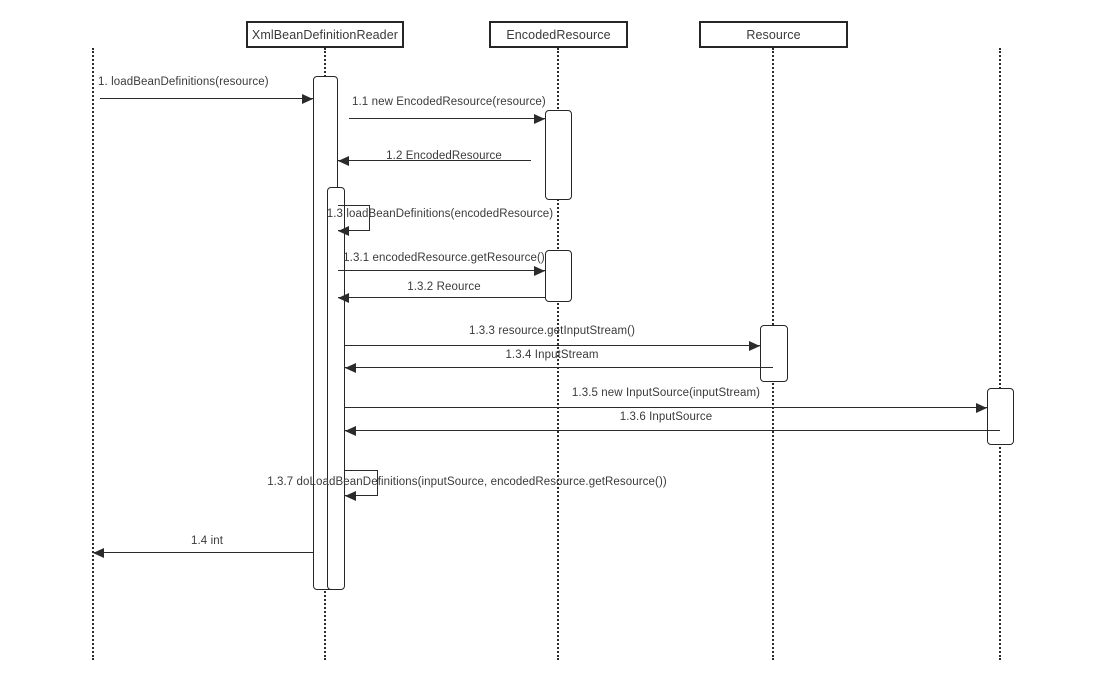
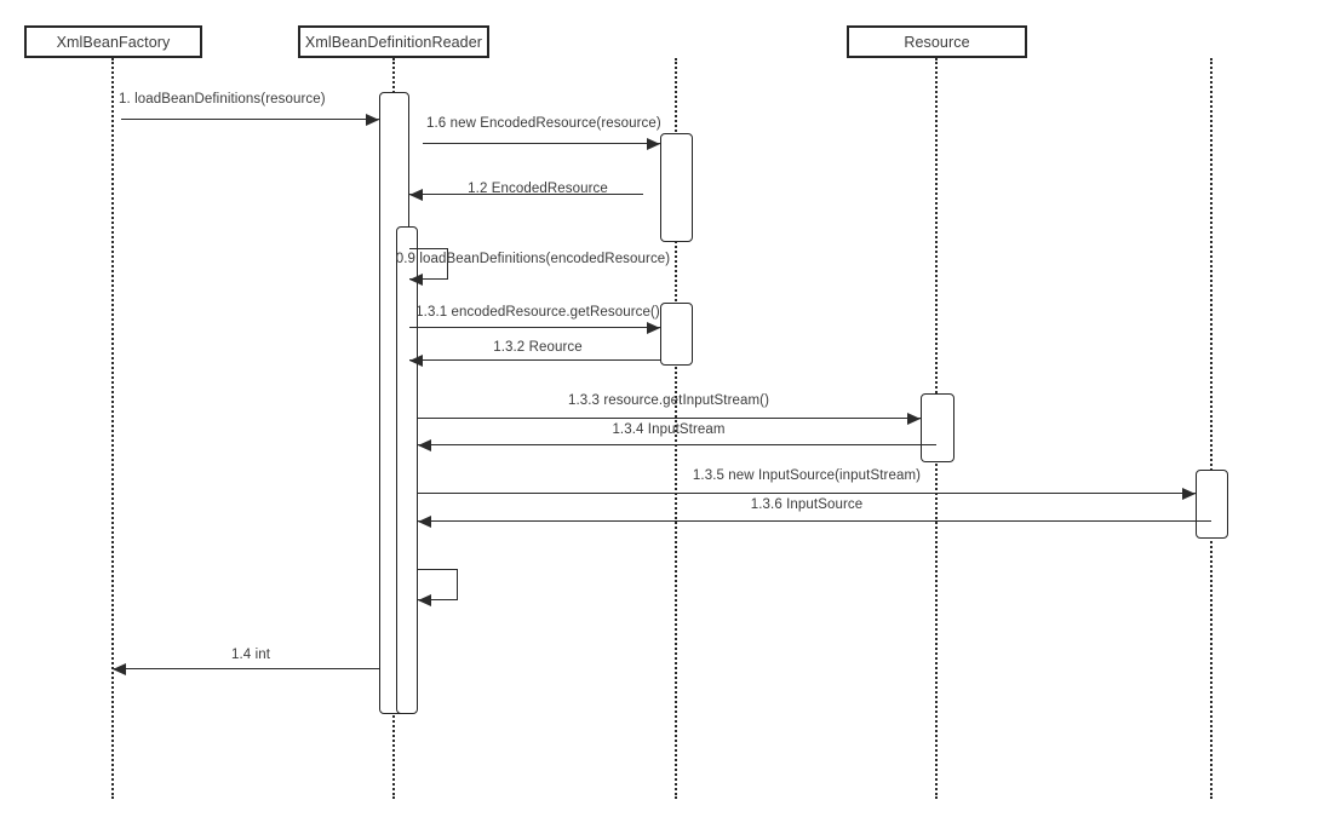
+ XmlBeanFactory
  XmlBeanDefinitionReader
- EncodedResource
  Resource
  1. loadBeanDefinitions(resource)
- 1.1 new EncodedResource(resource)
+ 1.6 new EncodedResource(resource)
  1.2 EncodedResource
- 1.3 loadBeanDefinitions(encodedResource)
+ 0.9 loadBeanDefinitions(encodedResource)
  1.3.1 encodedResource.getResource()
  1.3.2 Reource
  1.3.3 resource.getInputStream()
  1.3.4 InputStream
  1.3.5 new InputSource(inputStream)
  1.3.6 InputSource
- 1.3.7 doLoadBeanDefinitions(inputSource, encodedResource.getResource())
  1.4 int
